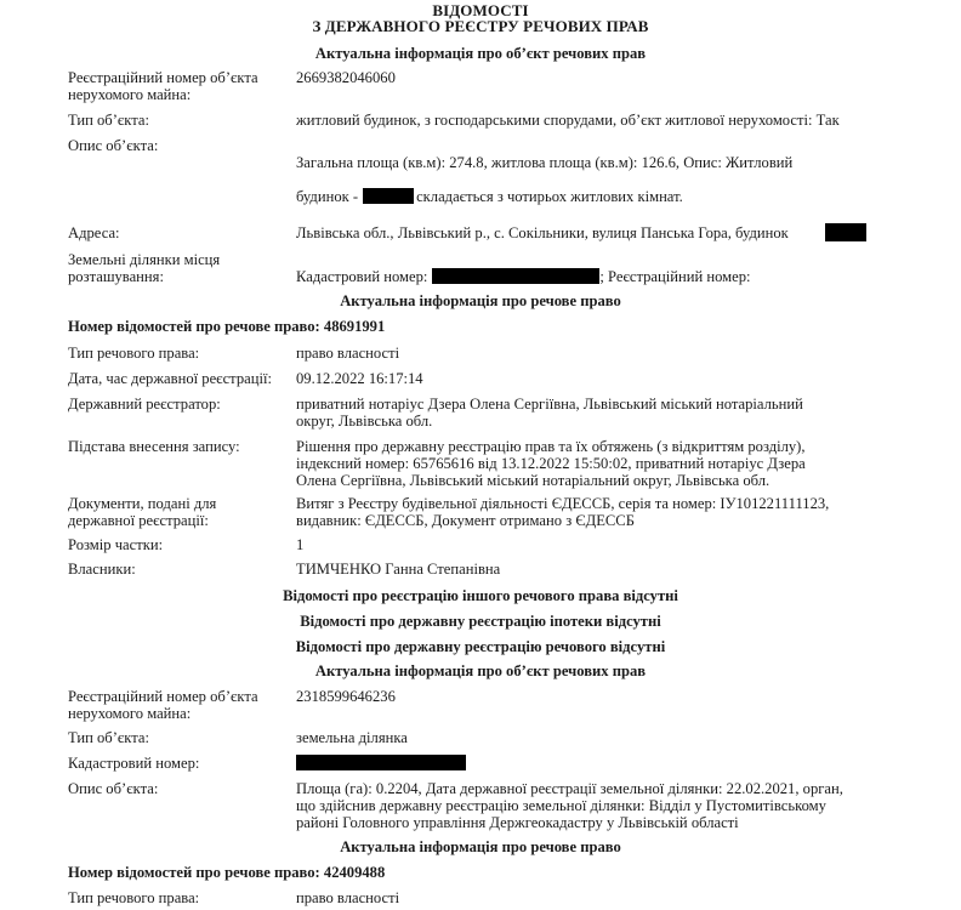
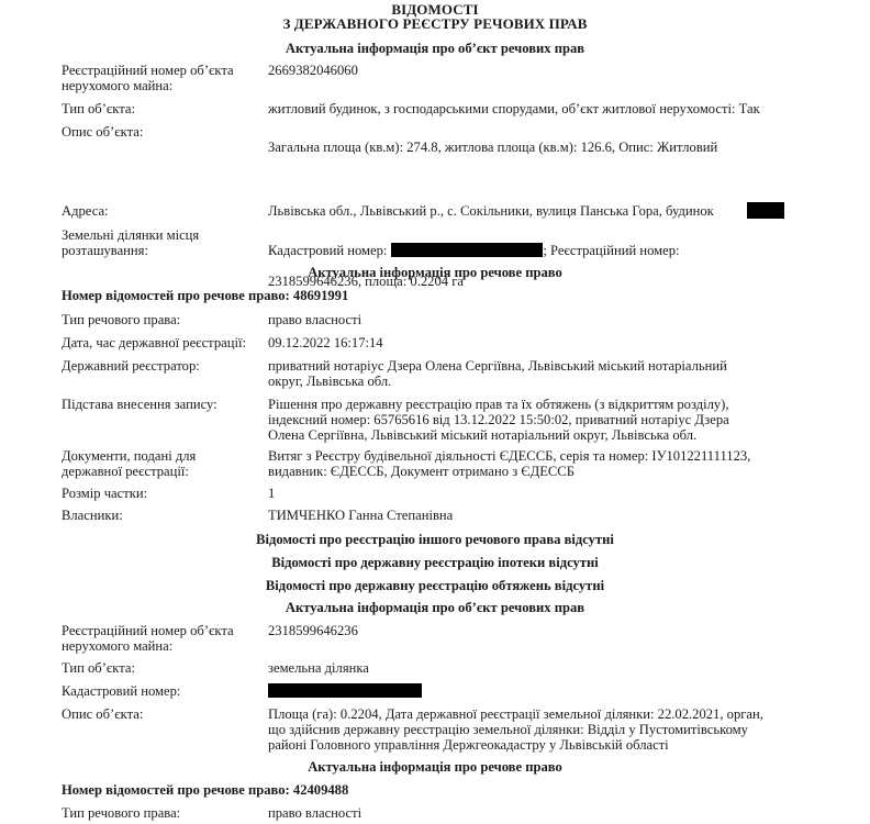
  ВІДОМОСТІ
  З ДЕРЖАВНОГО РЕЄСТРУ РЕЧОВИХ ПРАВ
  Актуальна інформація про об’єкт речових прав
  Реєстраційний номер об’єкта
  нерухомого майна:
  2669382046060
  Тип об’єкта:
  житловий будинок, з господарськими спорудами, об’єкт житлової нерухомості: Так
  Опис об’єкта:
  Загальна площа (кв.м): 274.8, житлова площа (кв.м): 126.6, Опис: Житловий
- будинок - складається з чотирьох житлових кімнат.
  Адреса:
  Львівська обл., Львівський р., с. Сокільники, вулиця Панська Гора, будинок
  Земельні ділянки місця
  розташування:
  Кадастровий номер: ; Реєстраційний номер:
+ 2318599646236, площа: 0.2204 га
  Актуальна інформація про речове право
  Номер відомостей про речове право: 48691991
  Тип речового права:
  право власності
  Дата, час державної реєстрації:
  09.12.2022 16:17:14
  Державний реєстратор:
  приватний нотаріус Дзера Олена Сергіївна, Львівський міський нотаріальний
  округ, Львівська обл.
  Підстава внесення запису:
  Рішення про державну реєстрацію прав та їх обтяжень (з відкриттям розділу),
  індексний номер: 65765616 від 13.12.2022 15:50:02, приватний нотаріус Дзера
  Олена Сергіївна, Львівський міський нотаріальний округ, Львівська обл.
  Документи, подані для
  державної реєстрації:
  Витяг з Реєстру будівельної діяльності ЄДЕССБ, серія та номер: ІУ101221111123,
  видавник: ЄДЕССБ, Документ отримано з ЄДЕССБ
  Розмір частки:
  1
  Власники:
  ТИМЧЕНКО Ганна Степанівна
  Відомості про реєстрацію іншого речового права відсутні
  Відомості про державну реєстрацію іпотеки відсутні
- Відомості про державну реєстрацію речового відсутні
+ Відомості про державну реєстрацію обтяжень відсутні
  Актуальна інформація про об’єкт речових прав
  Реєстраційний номер об’єкта
  нерухомого майна:
  2318599646236
  Тип об’єкта:
  земельна ділянка
  Кадастровий номер:
  Опис об’єкта:
  Площа (га): 0.2204, Дата державної реєстрації земельної ділянки: 22.02.2021, орган,
  що здійснив державну реєстрацію земельної ділянки: Відділ у Пустомитівському
  районі Головного управління Держгеокадастру у Львівській області
  Актуальна інформація про речове право
  Номер відомостей про речове право: 42409488
  Тип речового права:
  право власності
